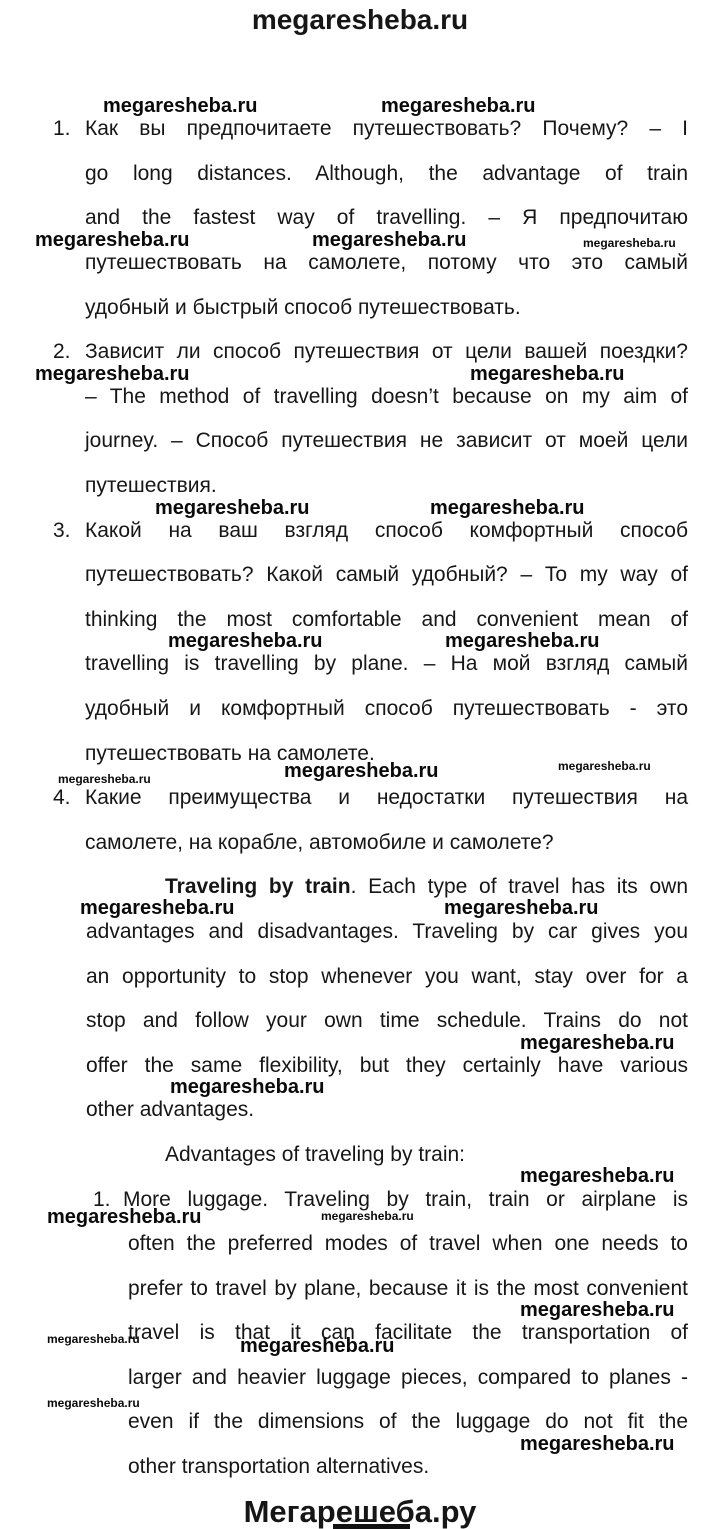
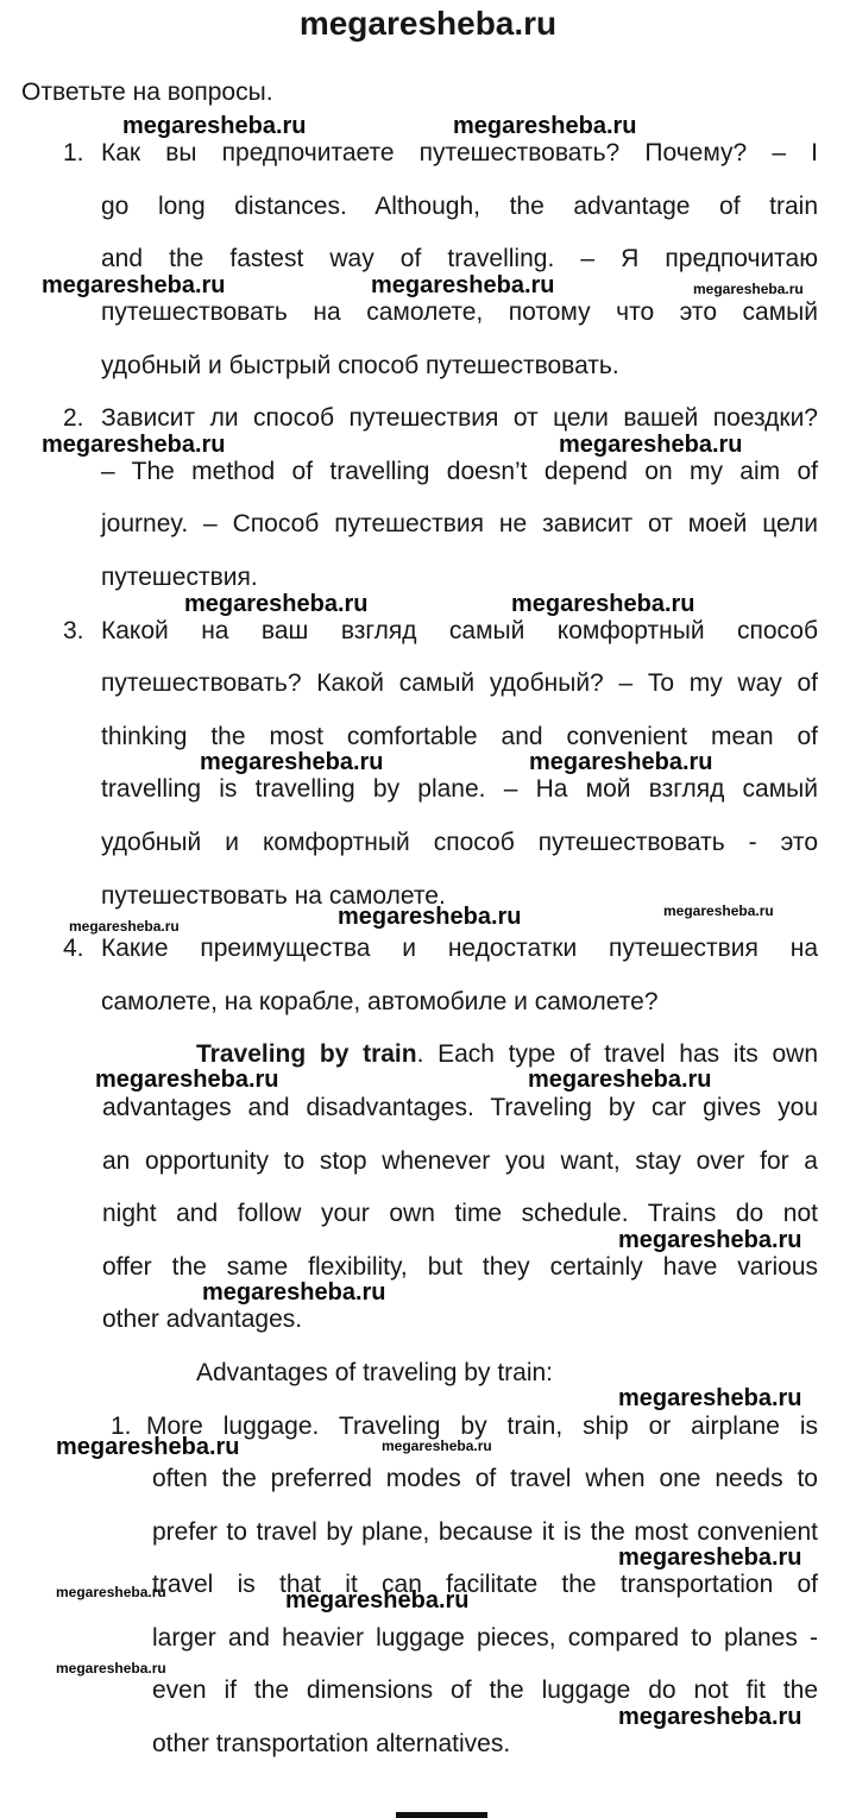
  megaresheba.ru
+ Ответьте на вопросы.
  Как вы предпочитаете путешествовать? Почему? – I
  go long distances. Although, the advantage of train
  and the fastest way of travelling. – Я предпочитаю
  путешествовать на самолете, потому что это самый
  удобный и быстрый способ путешествовать.
  Зависит ли способ путешествия от цели вашей поездки?
- – The method of travelling doesn’t because on my aim of
+ – The method of travelling doesn’t depend on my aim of
  journey. – Способ путешествия не зависит от моей цели
  путешествия.
- Какой на ваш взгляд способ комфортный способ
+ Какой на ваш взгляд самый комфортный способ
  путешествовать? Какой самый удобный? – To my way of
  thinking the most comfortable and convenient mean of
  travelling is travelling by plane. – На мой взгляд самый
  удобный и комфортный способ путешествовать - это
  путешествовать на самолете.
  Какие преимущества и недостатки путешествия на
  самолете, на корабле, автомобиле и самолете?
  Traveling by train. Each type of travel has its own
  advantages and disadvantages. Traveling by car gives you
  an opportunity to stop whenever you want, stay over for a
- stop and follow your own time schedule. Trains do not
+ night and follow your own time schedule. Trains do not
  offer the same flexibility, but they certainly have various
  other advantages.
  Advantages of traveling by train:
- More luggage. Traveling by train, train or airplane is
+ More luggage. Traveling by train, ship or airplane is
  often the preferred modes of travel when one needs to
  prefer to travel by plane, because it is the most convenient
  travel is that it can facilitate the transportation of
  larger and heavier luggage pieces, compared to planes -
  even if the dimensions of the luggage do not fit the
  other transportation alternatives.
  1.
  2.
  3.
  4.
  1.
  megaresheba.ru
  megaresheba.ru
  megaresheba.ru
  megaresheba.ru
  megaresheba.ru
  megaresheba.ru
  megaresheba.ru
  megaresheba.ru
  megaresheba.ru
  megaresheba.ru
  megaresheba.ru
  megaresheba.ru
  megaresheba.ru
  megaresheba.ru
  megaresheba.ru
  megaresheba.ru
  megaresheba.ru
  megaresheba.ru
  megaresheba.ru
  megaresheba.ru
  megaresheba.ru
  megaresheba.ru
  megaresheba.ru
  megaresheba.ru
  megaresheba.ru
  megaresheba.ru
- Мегарешеба.ру
